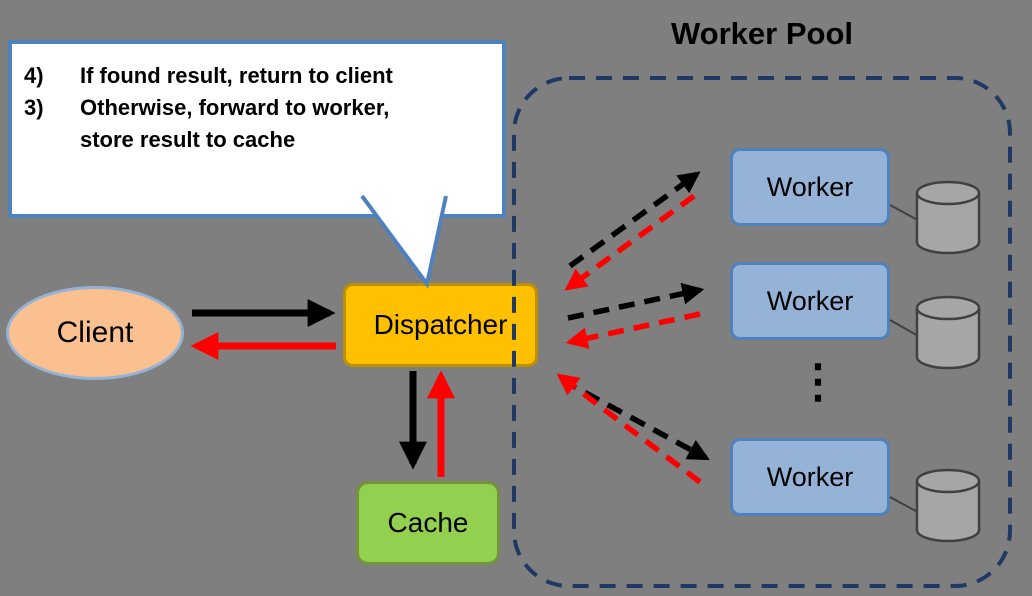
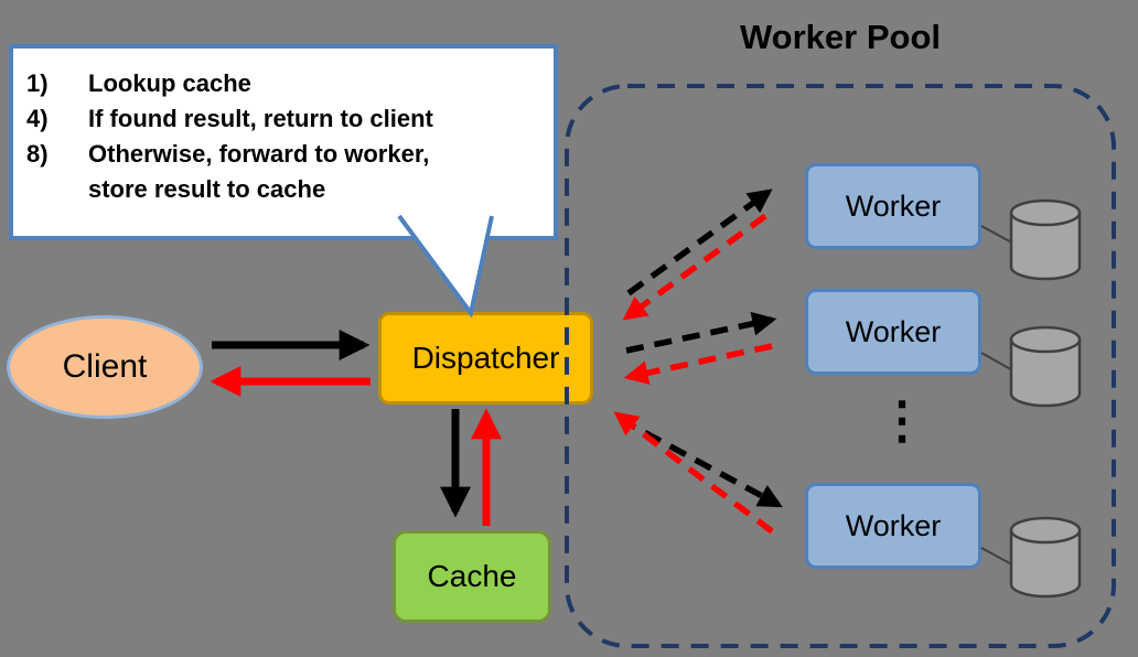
+ 1)
+ Lookup cache
  4)
  If found result, return to client
- 3)
+ 8)
  Otherwise, forward to worker,
  store result to cache
  Client
  Dispatcher
  Cache
  Worker Pool
  Worker
  Worker
  ⋮
  Worker
